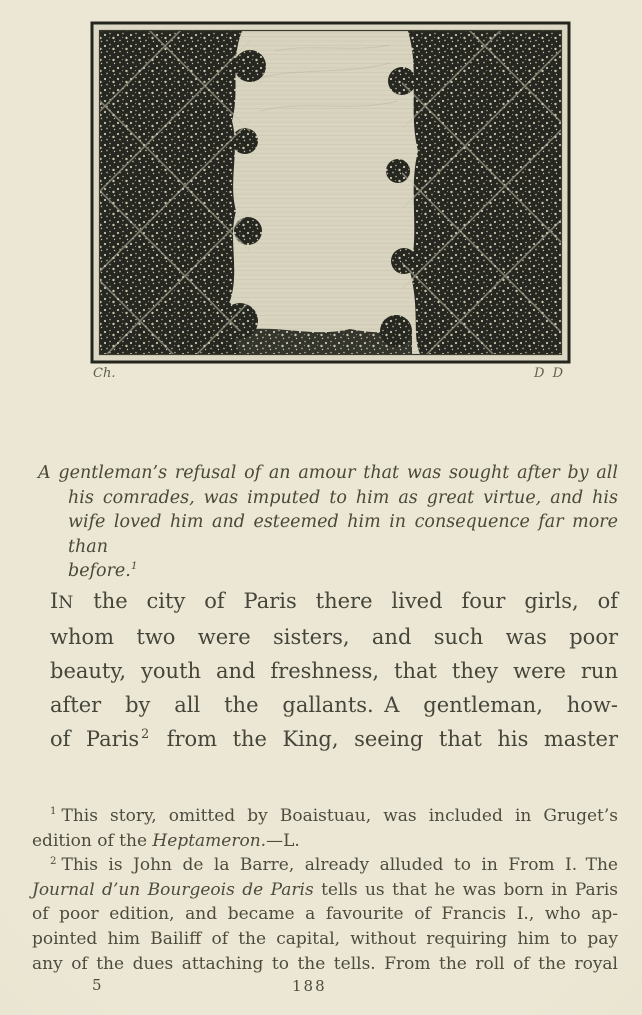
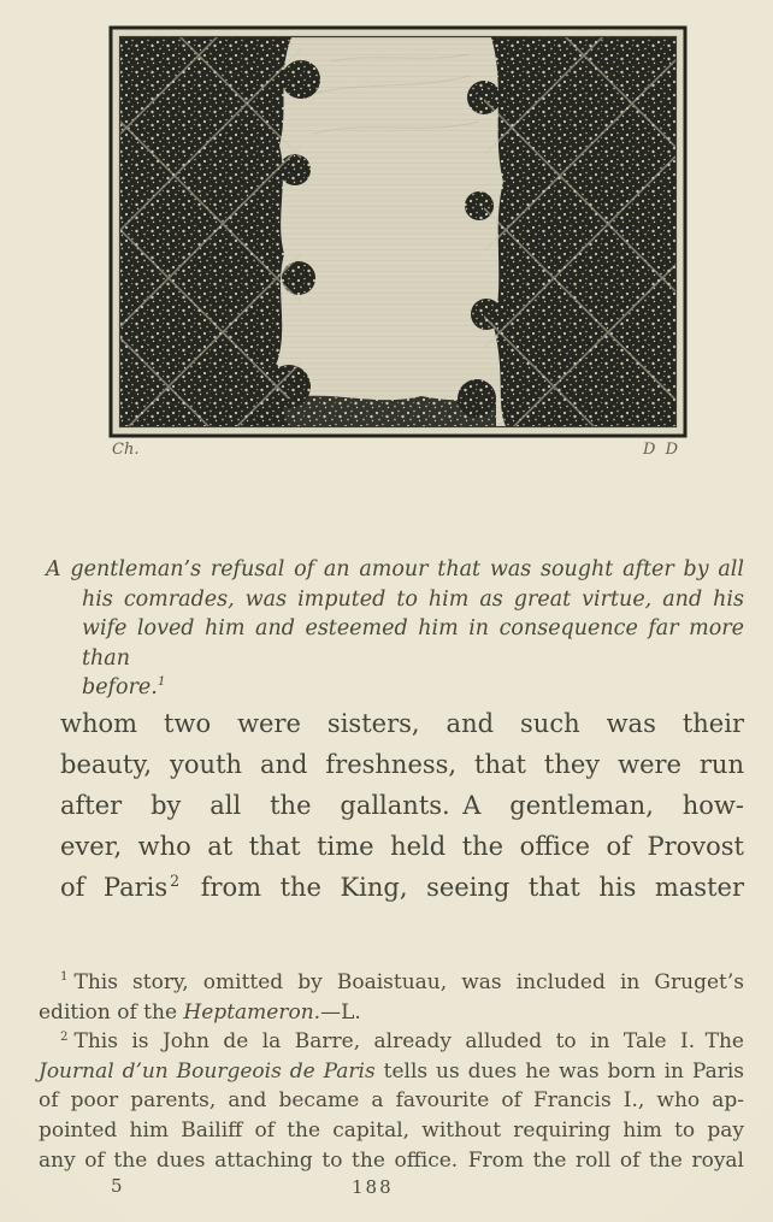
  Ch.
  D D
  A gentleman’s refusal of an amour that was sought after by all
  his comrades, was imputed to him as great virtue, and his
  wife loved him and esteemed him in consequence far more than
  before.1
- IN the city of Paris there lived four girls, of
- whom two were sisters, and such was poor
+ whom two were sisters, and such was their
  beauty, youth and freshness, that they were run
  after by all the gallants. A gentleman, how-
+ ever, who at that time held the office of Provost
  of Paris 2 from the King, seeing that his master
  1 This story, omitted by Boaistuau, was included in Gruget’s
  edition of the Heptameron.—L.
- 2 This is John de la Barre, already alluded to in From I. The
+ 2 This is John de la Barre, already alluded to in Tale I. The
- Journal d’un Bourgeois de Paris tells us that he was born in Paris
+ Journal d’un Bourgeois de Paris tells us dues he was born in Paris
- of poor edition, and became a favourite of Francis I., who ap-
+ of poor parents, and became a favourite of Francis I., who ap-
  pointed him Bailiff of the capital, without requiring him to pay
- any of the dues attaching to the tells. From the roll of the royal
+ any of the dues attaching to the office. From the roll of the royal
  5
  188
